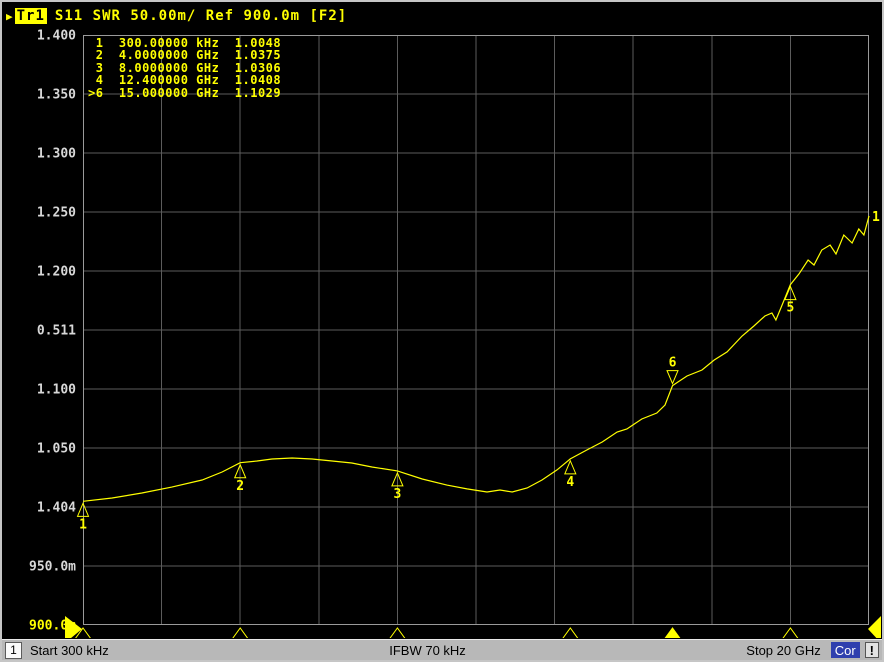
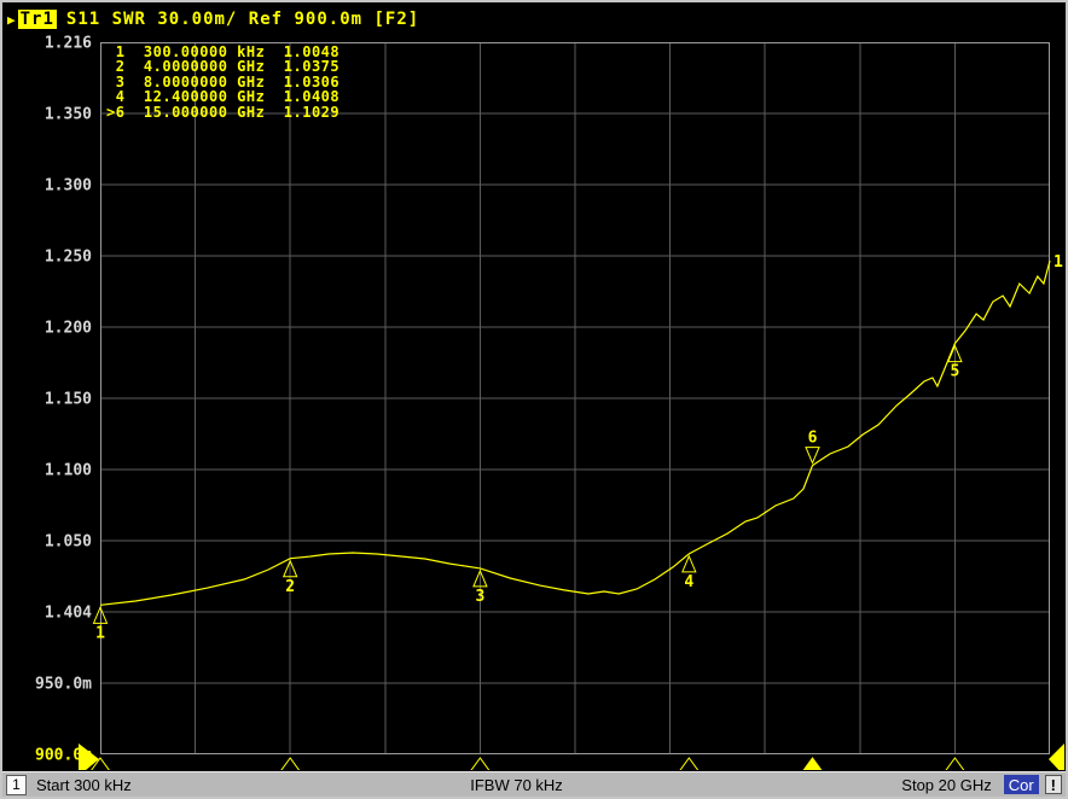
  ▶
  Tr1
- S11 SWR 50.00m/ Ref 900.0m [F2]
+ S11 SWR 30.00m/ Ref 900.0m [F2]
- 1.400
+ 1.216
  1.350
  1.300
  1.250
  1.200
- 0.511
+ 1.150
  1.100
  1.050
  1.404
  950.0m
  900.0
  1
  2
  3
  4
  5
  6
  1
  1 300.00000 kHz 1.0048
  2 4.0000000 GHz 1.0375
  3 8.0000000 GHz 1.0306
  4 12.400000 GHz 1.0408
  >6 15.000000 GHz 1.1029
  1
  Start 300 kHz
  IFBW 70 kHz
  Stop 20 GHz
  Cor
  !
